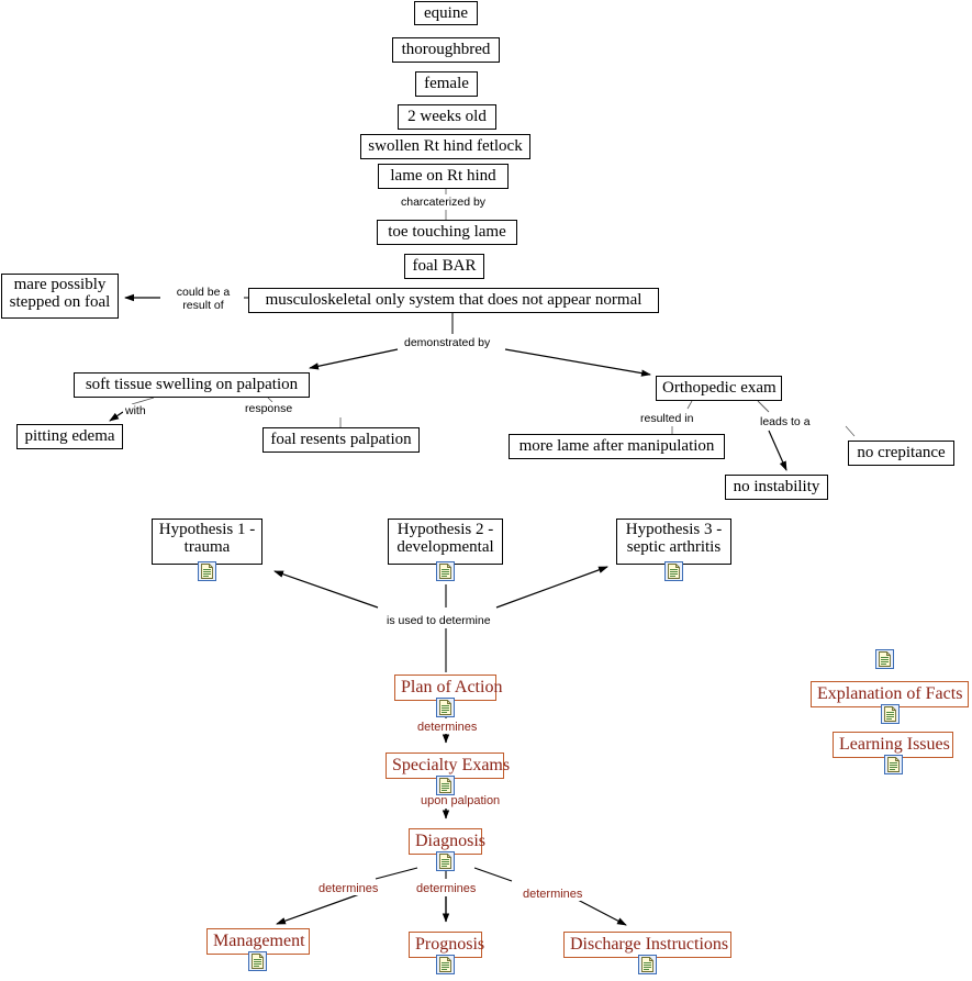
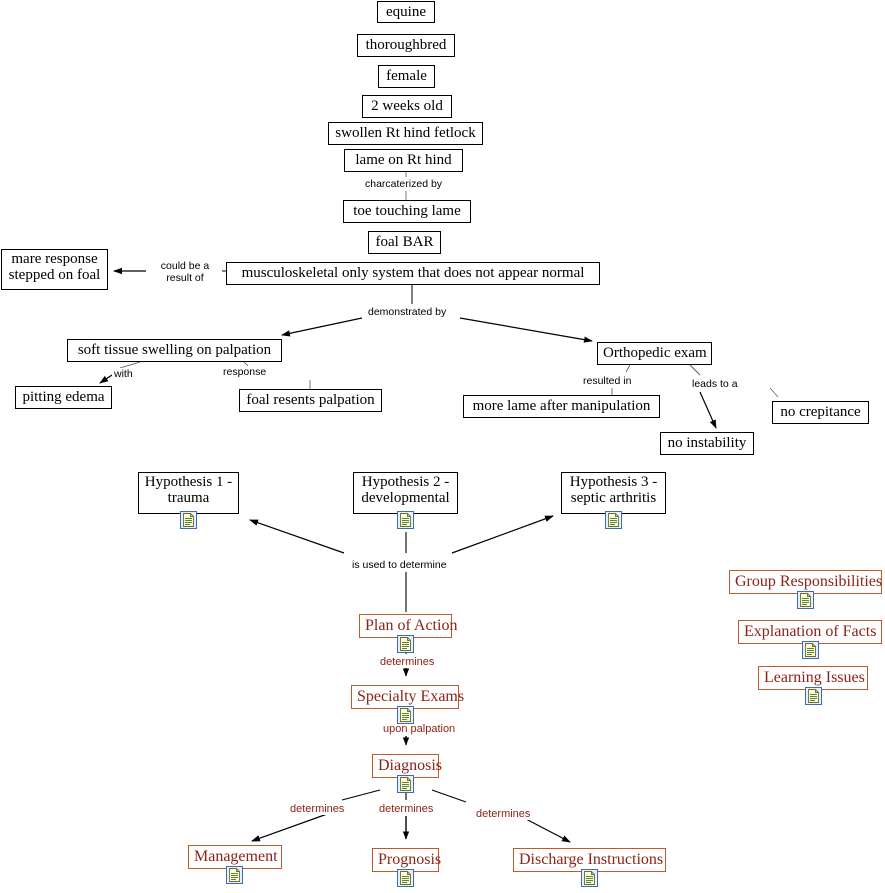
  equine
  thoroughbred
  female
  2 weeks old
  swollen Rt hind fetlock
  lame on Rt hind
  toe touching lame
  foal BAR
- mare possibly stepped on foal
+ mare response stepped on foal
  musculoskeletal only system that does not appear normal
  soft tissue swelling on palpation
  pitting edema
  foal resents palpation
  Orthopedic exam
  more lame after manipulation
  no instability
  no crepitance
  Hypothesis 1 - trauma
  Hypothesis 2 - developmental
  Hypothesis 3 - septic arthritis
  Plan of Action
  Specialty Exams
  Diagnosis
  Management
  Prognosis
  Discharge Instructions
+ Group Responsibilities
  Explanation of Facts
  Learning Issues
  charcaterized by
  could be a result of
  demonstrated by
  with
  response
  resulted in
  leads to a
  is used to determine
  determines
  upon palpation
  determines
  determines
  determines
